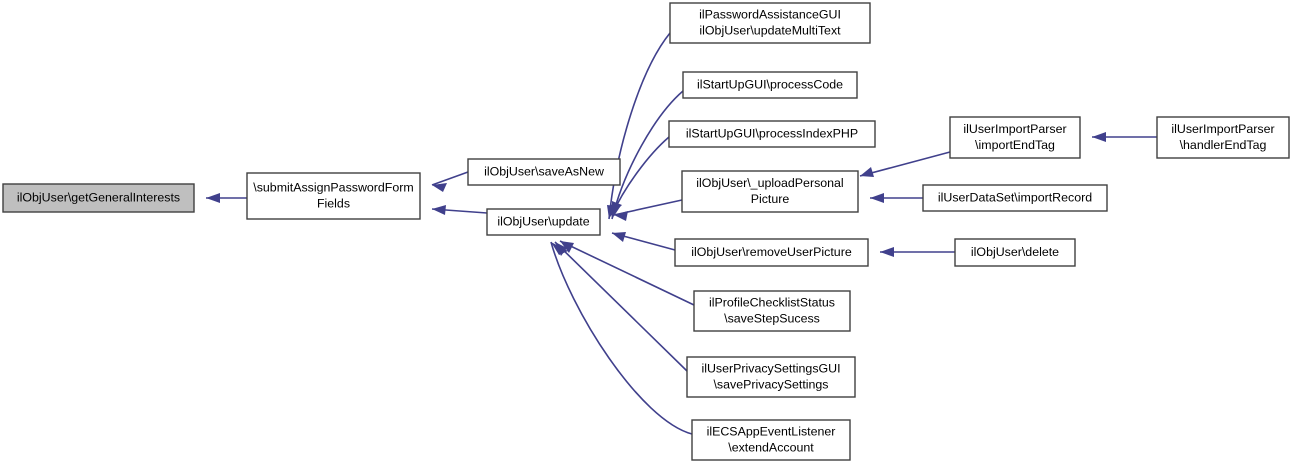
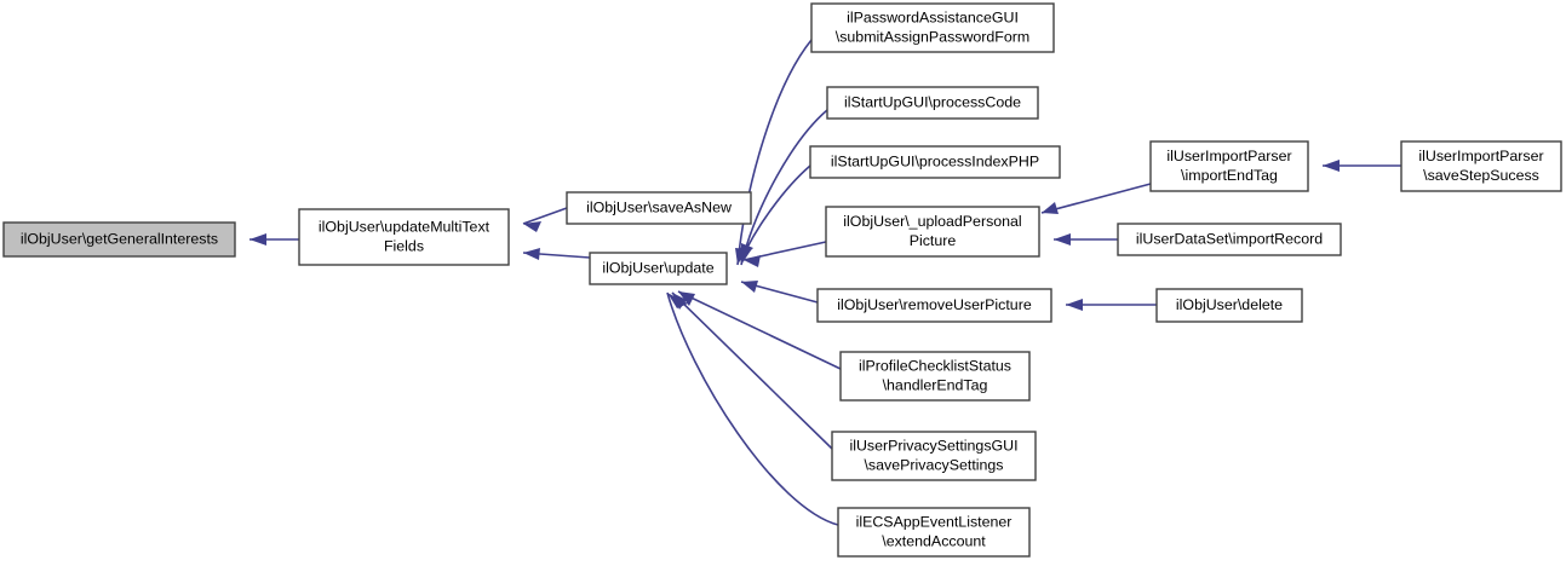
  ilObjUser\getGeneralInterests
- \submitAssignPasswordForm
+ ilObjUser\updateMultiText
  Fields
  ilObjUser\saveAsNew
  ilObjUser\update
  ilPasswordAssistanceGUI
- ilObjUser\updateMultiText
+ \submitAssignPasswordForm
  ilStartUpGUI\processCode
  ilStartUpGUI\processIndexPHP
  ilObjUser\_uploadPersonal
  Picture
  ilObjUser\removeUserPicture
  ilProfileChecklistStatus
- \saveStepSucess
+ \handlerEndTag
  ilUserPrivacySettingsGUI
  \savePrivacySettings
  ilECSAppEventListener
  \extendAccount
  ilUserImportParser
  \importEndTag
  ilUserImportParser
- \handlerEndTag
+ \saveStepSucess
  ilUserDataSet\importRecord
  ilObjUser\delete
